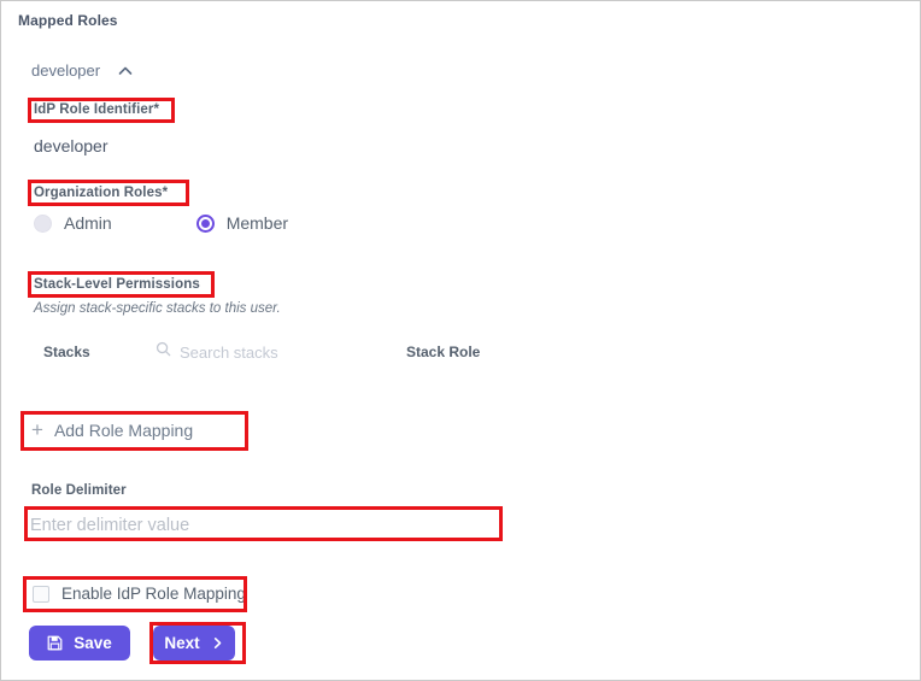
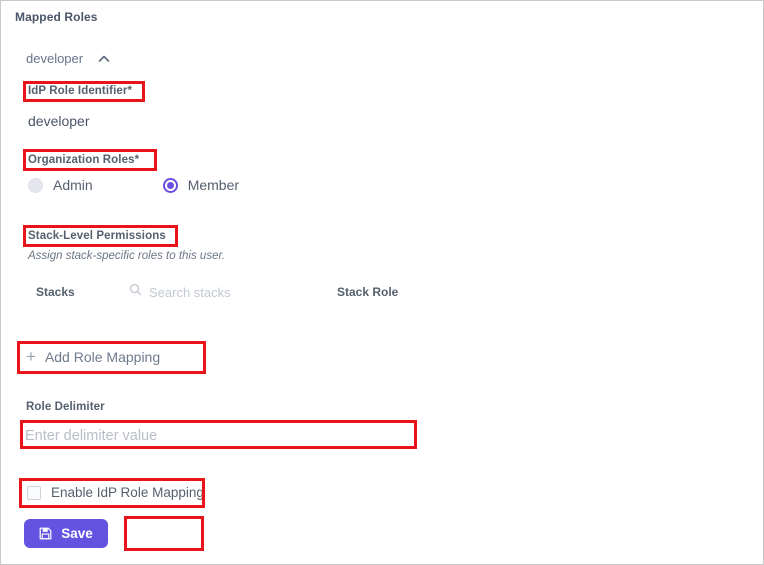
  Mapped Roles
  developer
  IdP Role Identifier*
  developer
  Organization Roles*
  Admin
  Member
  Stack-Level Permissions
- Assign stack-specific stacks to this user.
+ Assign stack-specific roles to this user.
  Stacks
  Search stacks
  Stack Role
  +
  Add Role Mapping
  Role Delimiter
  Enter delimiter value
  Enable IdP Role Mapping
  Save
- Next
